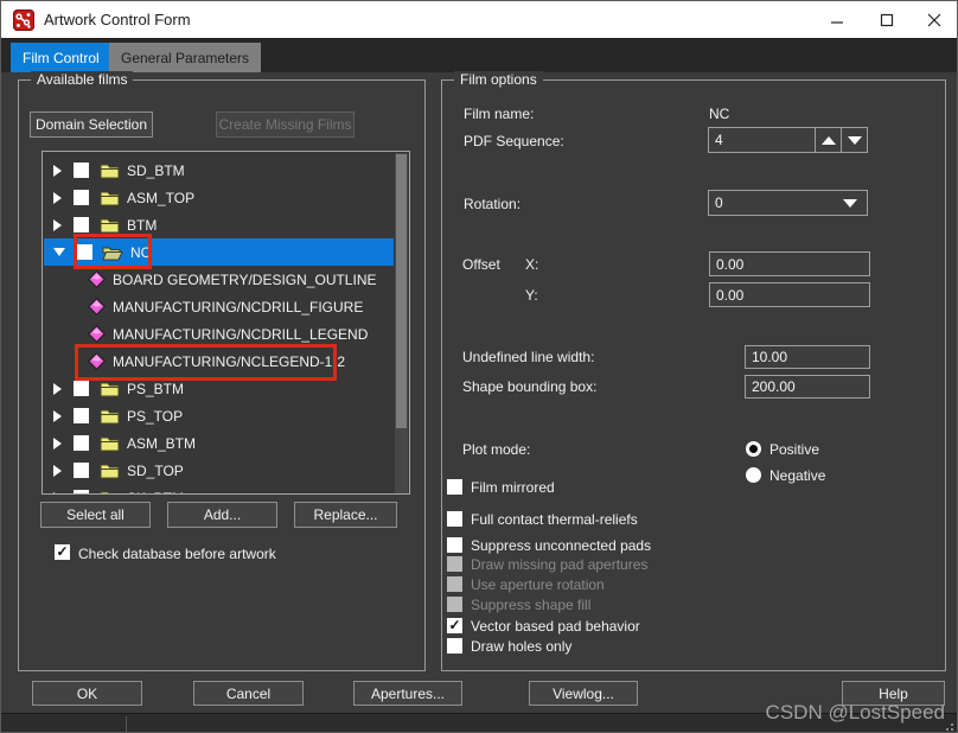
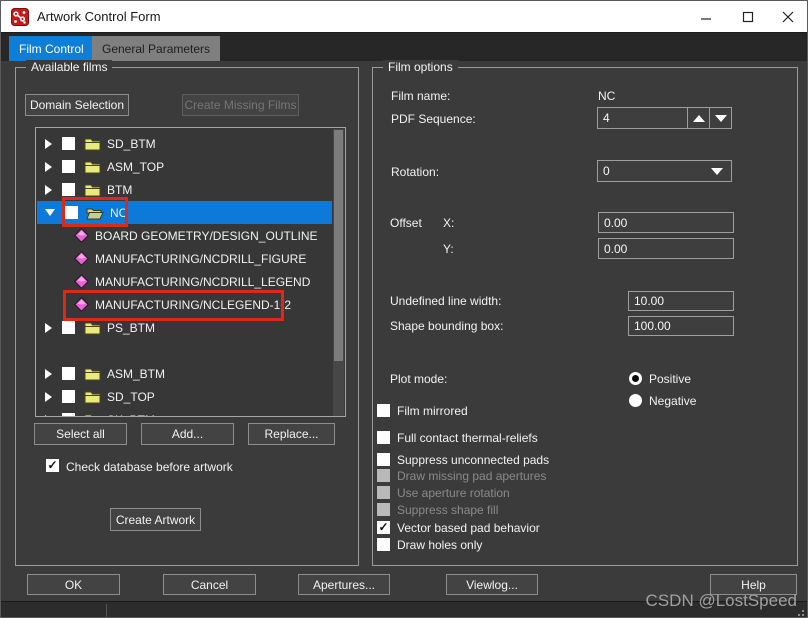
  Artwork Control Form
  Film Control
  General Parameters
  Available films
  Domain Selection
  Create Missing Films
  SD_BTM
  ASM_TOP
  BTM
  NC
  BOARD GEOMETRY/DESIGN_OUTLINE
  MANUFACTURING/NCDRILL_FIGURE
  MANUFACTURING/NCDRILL_LEGEND
  MANUFACTURING/NCLEGEND-1-2
  PS_BTM
- PS_TOP
  ASM_BTM
  SD_TOP
  Select all
  Add...
  Replace...
  ✓
  Check database before artwork
+ Create Artwork
  Film options
  Film name:
  NC
  PDF Sequence:
  4
  Rotation:
  0
  Offset
  X:
  0.00
  Y:
  0.00
  Undefined line width:
  10.00
  Shape bounding box:
- 200.00
+ 100.00
  Plot mode:
  Positive
  Negative
  Film mirrored
  Full contact thermal-reliefs
  Suppress unconnected pads
  Draw missing pad apertures
  Use aperture rotation
  Suppress shape fill
  ✓
  Vector based pad behavior
  Draw holes only
  OK
  Cancel
  Apertures...
  Viewlog...
  Help
  CSDN @LostSpeed
